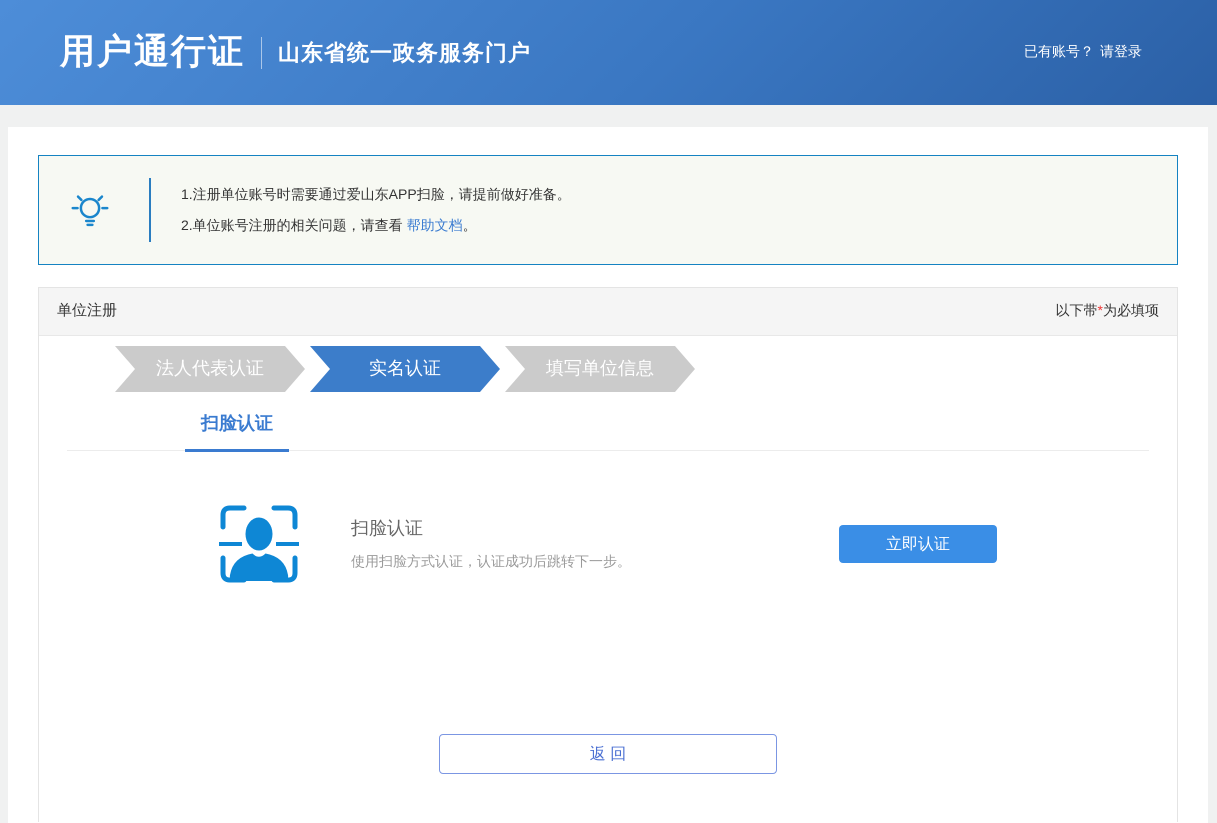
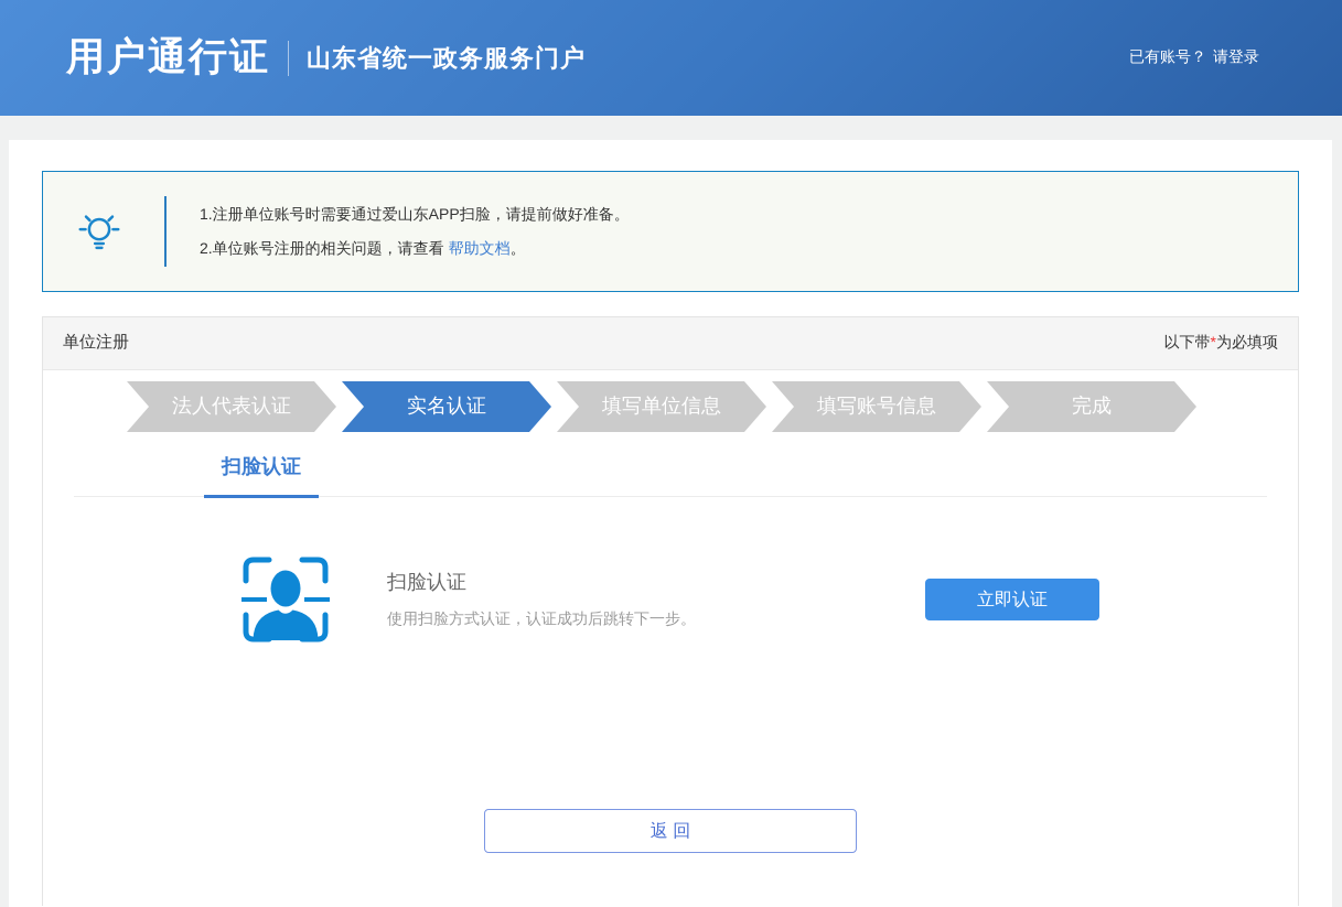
  用户通行证
  山东省统一政务服务门户
  已有账号？ 请登录
  1.注册单位账号时需要通过爱山东APP扫脸，请提前做好准备。
  2.单位账号注册的相关问题，请查看 帮助文档。
  单位注册
  以下带*为必填项
  法人代表认证
  实名认证
  填写单位信息
+ 填写账号信息
+ 完成
  扫脸认证
  扫脸认证
  使用扫脸方式认证，认证成功后跳转下一步。
  立即认证
  返 回
